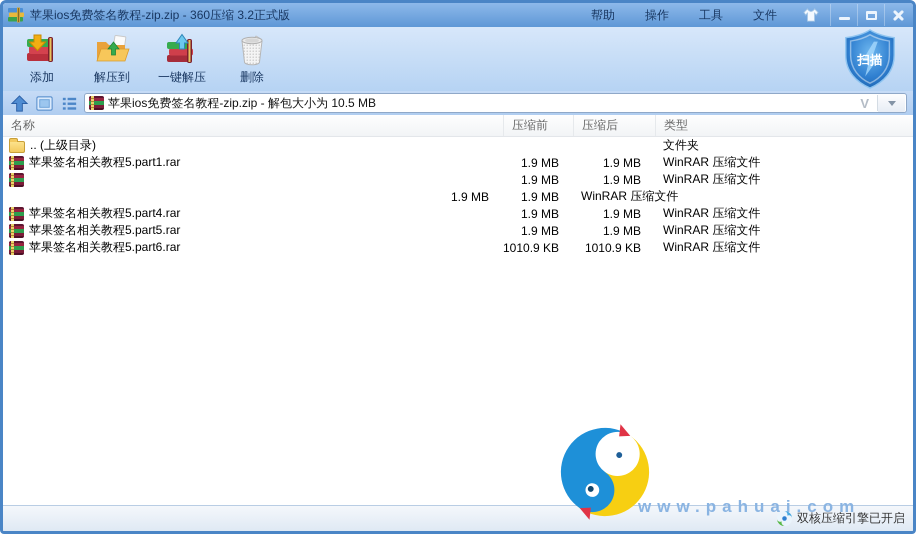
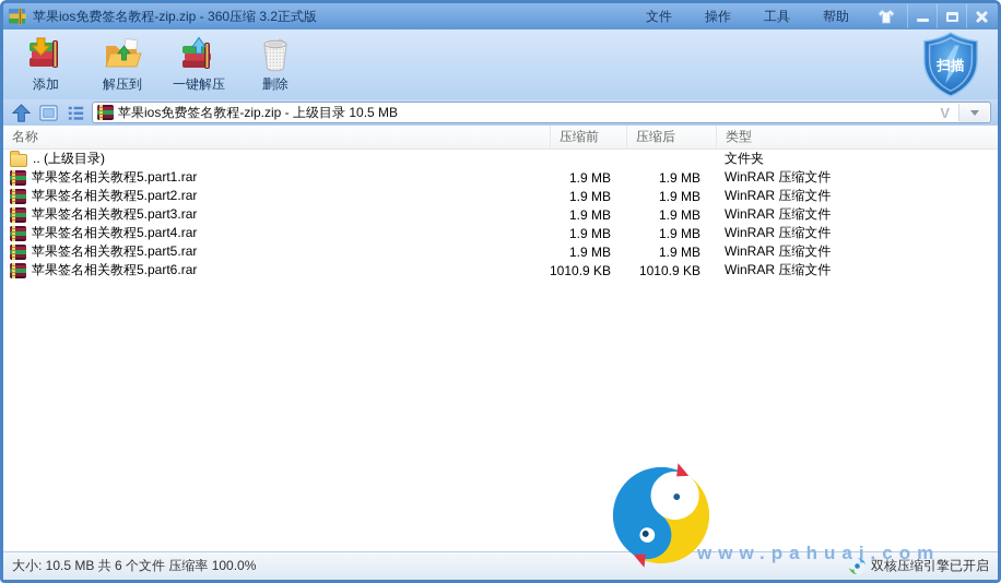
  苹果ios免费签名教程-zip.zip - 360压缩 3.2正式版
- 帮助
+ 文件
  操作
  工具
- 文件
+ 帮助
  添加
  解压到
  一键解压
  删除
  扫描
- 苹果ios免费签名教程-zip.zip - 解包大小为 10.5 MB
+ 苹果ios免费签名教程-zip.zip - 上级目录 10.5 MB
  V
  名称
  压缩前
  压缩后
  类型
  .. (上级目录)
  文件夹
  苹果签名相关教程5.part1.rar
  1.9 MB
  1.9 MB
  WinRAR 压缩文件
+ 苹果签名相关教程5.part2.rar
  1.9 MB
  1.9 MB
  WinRAR 压缩文件
+ 苹果签名相关教程5.part3.rar
  1.9 MB
  1.9 MB
  WinRAR 压缩文件
  苹果签名相关教程5.part4.rar
  1.9 MB
  1.9 MB
  WinRAR 压缩文件
  苹果签名相关教程5.part5.rar
  1.9 MB
  1.9 MB
  WinRAR 压缩文件
  苹果签名相关教程5.part6.rar
  1010.9 KB
  1010.9 KB
  WinRAR 压缩文件
  www.pahuai.com
+ 大小: 10.5 MB 共 6 个文件 压缩率 100.0%
  双核压缩引擎已开启
